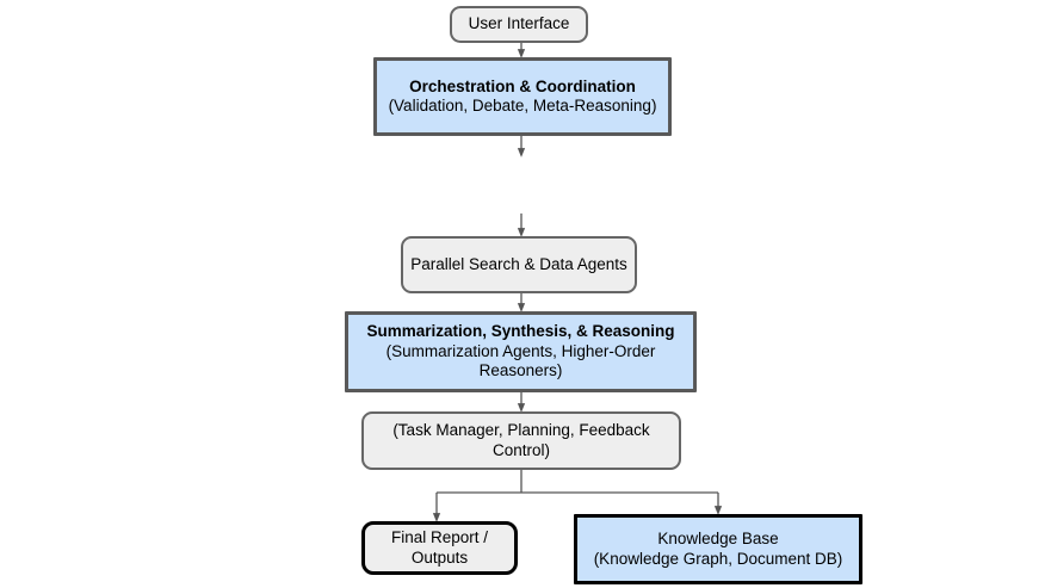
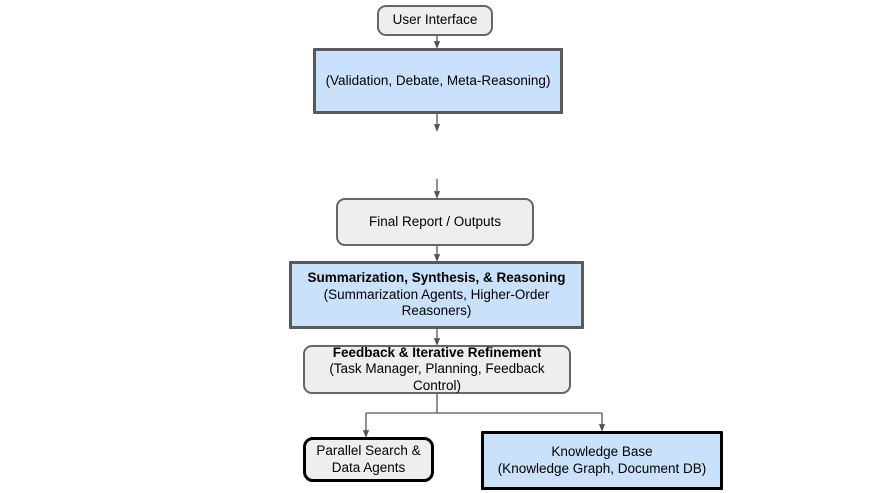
  User Interface
- Orchestration & Coordination
  (Validation, Debate, Meta-Reasoning)
- Parallel Search & Data Agents
+ Final Report / Outputs
  Summarization, Synthesis, & Reasoning
  (Summarization Agents, Higher-Order Reasoners)
+ Feedback & Iterative Refinement
  (Task Manager, Planning, Feedback Control)
- Final Report / Outputs
+ Parallel Search & Data Agents
  Knowledge Base
  (Knowledge Graph, Document DB)
